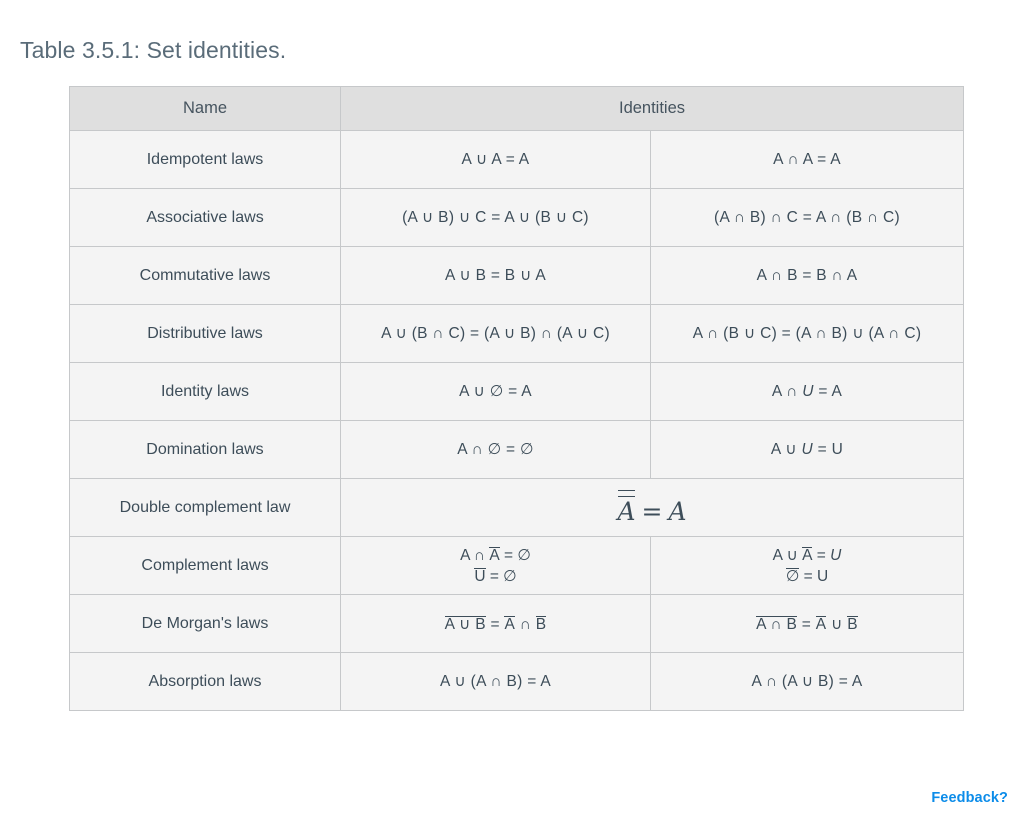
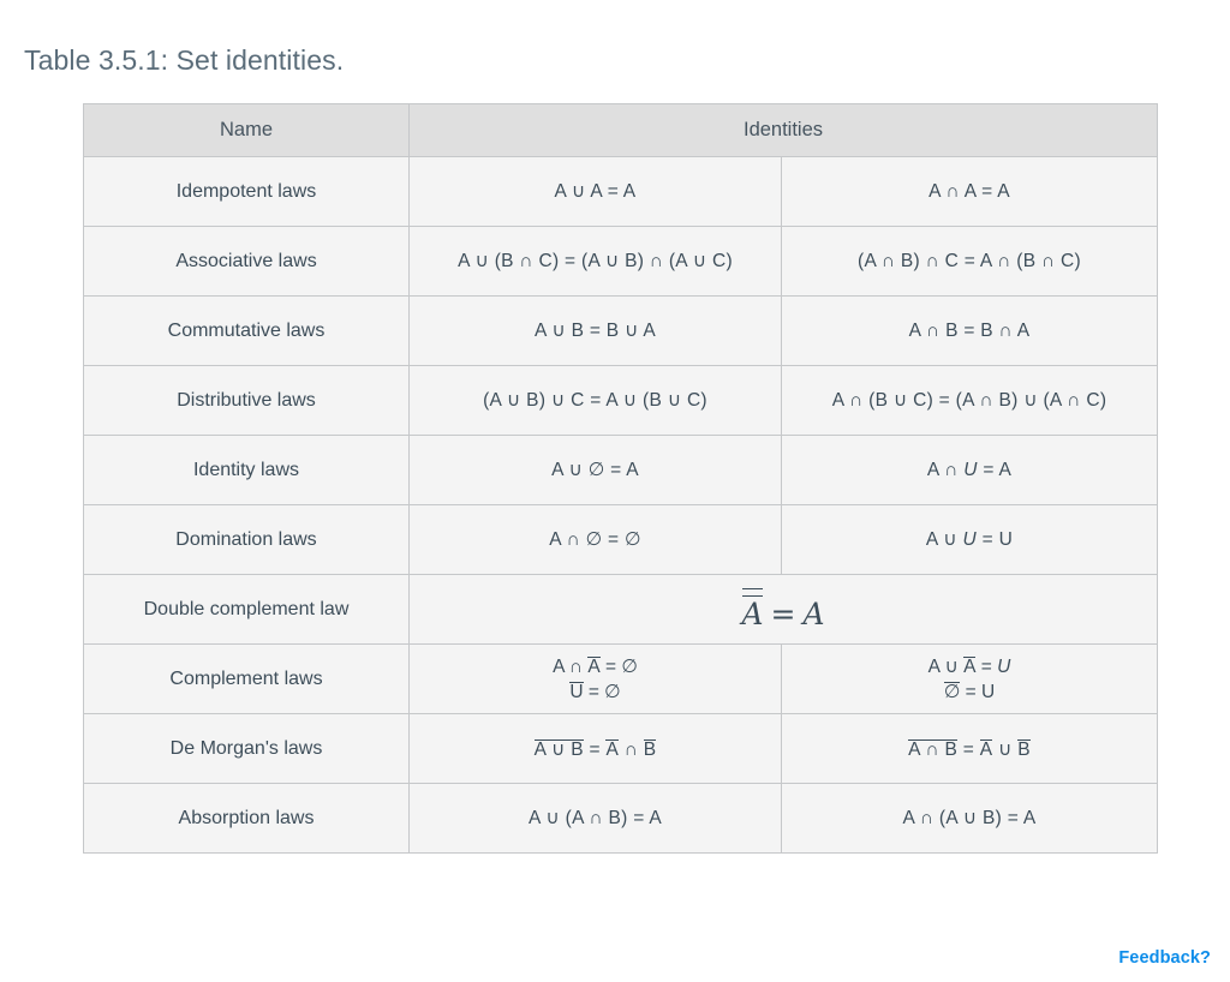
  Table 3.5.1: Set identities.
  Name	Identities
  Idempotent laws	A ∪ A = A	A ∩ A = A
- Associative laws	(A ∪ B) ∪ C = A ∪ (B ∪ C)	(A ∩ B) ∩ C = A ∩ (B ∩ C)
+ Associative laws	A ∪ (B ∩ C) = (A ∪ B) ∩ (A ∪ C)	(A ∩ B) ∩ C = A ∩ (B ∩ C)
  Commutative laws	A ∪ B = B ∪ A	A ∩ B = B ∩ A
- Distributive laws	A ∪ (B ∩ C) = (A ∪ B) ∩ (A ∪ C)	A ∩ (B ∪ C) = (A ∩ B) ∪ (A ∩ C)
+ Distributive laws	(A ∪ B) ∪ C = A ∪ (B ∪ C)	A ∩ (B ∪ C) = (A ∩ B) ∪ (A ∩ C)
  Identity laws	A ∪ ∅ = A	A ∩ U = A
  Domination laws	A ∩ ∅ = ∅	A ∪ U = U
  Double complement law	A = A
  Complement laws	A ∩ A = ∅ U = ∅	A ∪ A = U ∅ = U
  De Morgan's laws	A ∪ B = A ∩ B	A ∩ B = A ∪ B
  Absorption laws	A ∪ (A ∩ B) = A	A ∩ (A ∪ B) = A
  Feedback?
